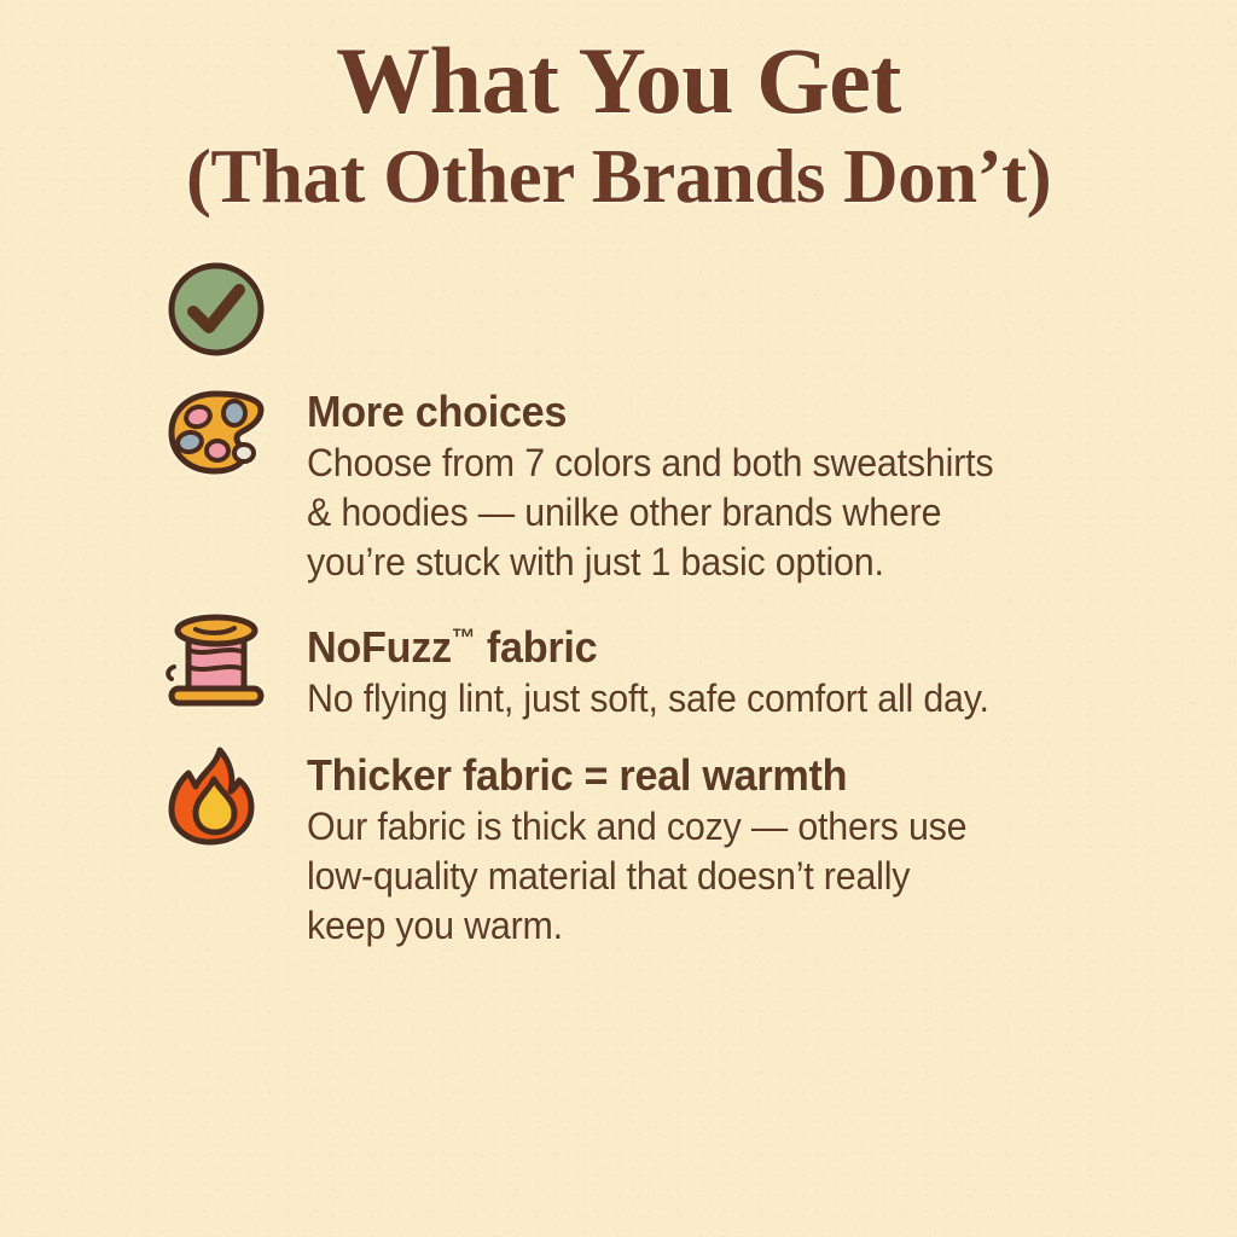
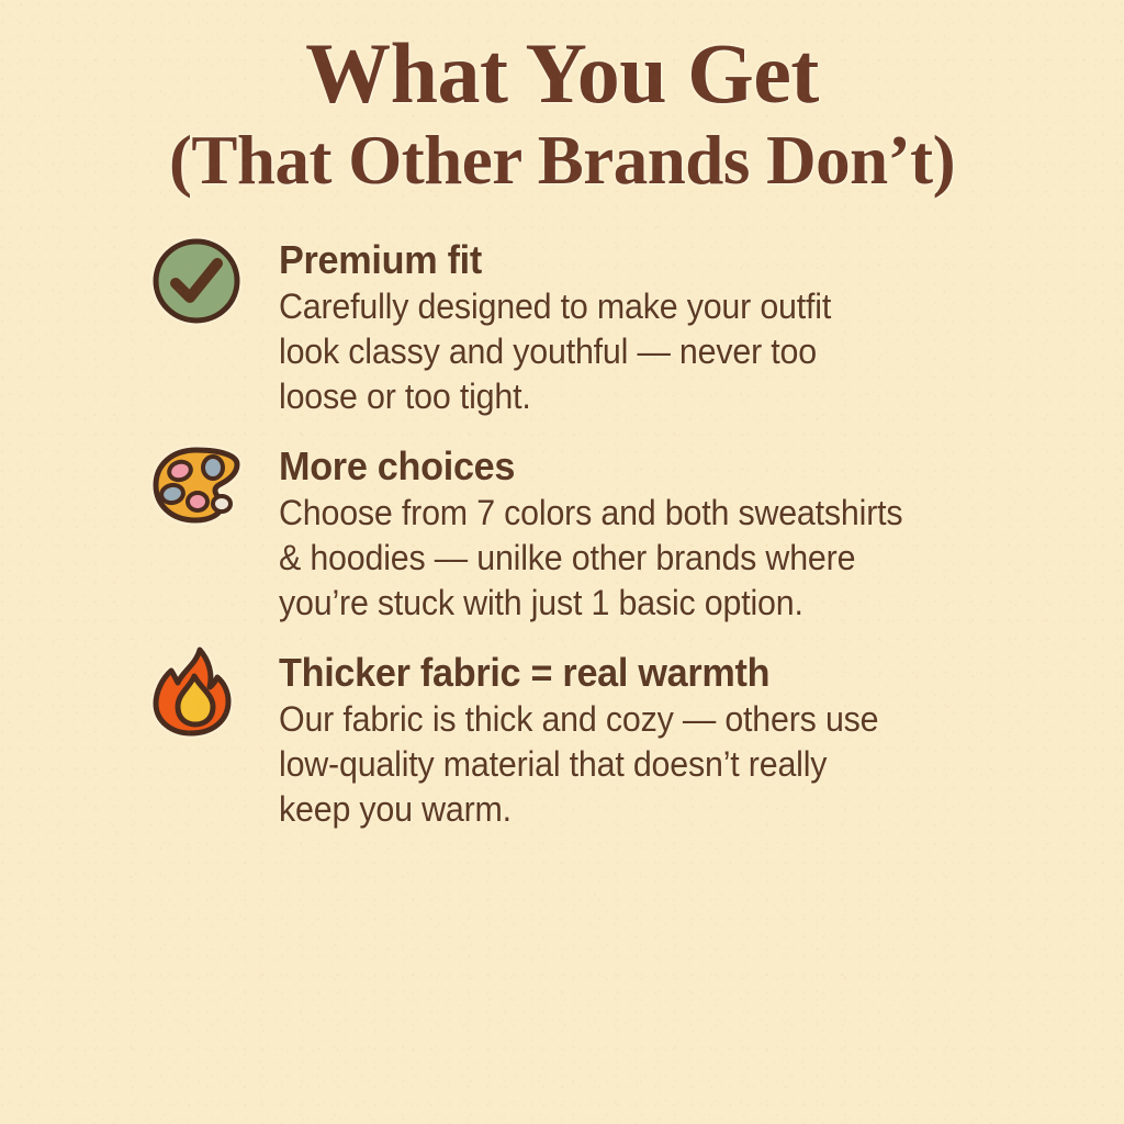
  What You Get
  (That Other Brands Don’t)
+ Premium fit
+ Carefully designed to make your outfit
+ look classy and youthful — never too
+ loose or too tight.
  More choices
  Choose from 7 colors and both sweatshirts
  & hoodies — unilke other brands where
  you’re stuck with just 1 basic option.
- NoFuzz™ fabric
- No flying lint, just soft, safe comfort all day.
  Thicker fabric = real warmth
  Our fabric is thick and cozy — others use
  low-quality material that doesn’t really
  keep you warm.
